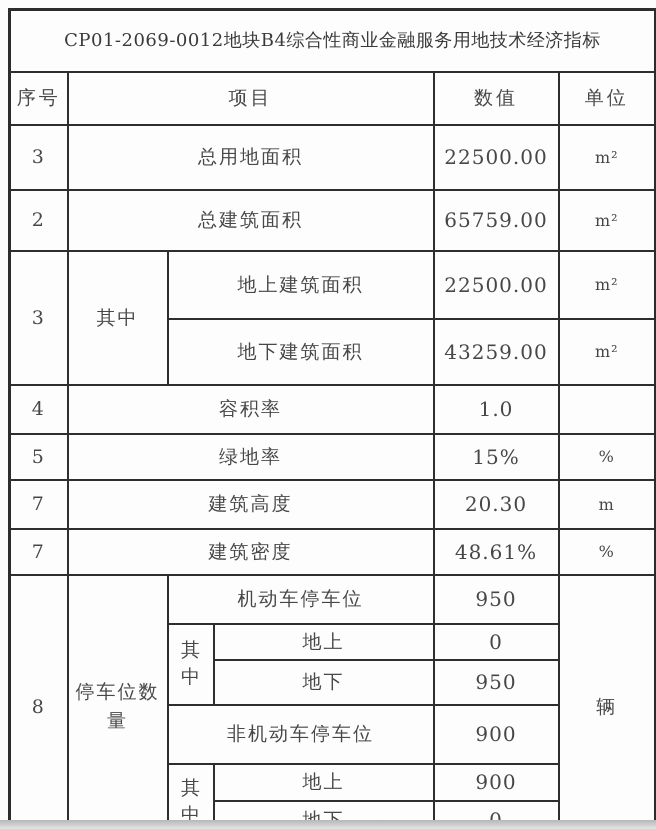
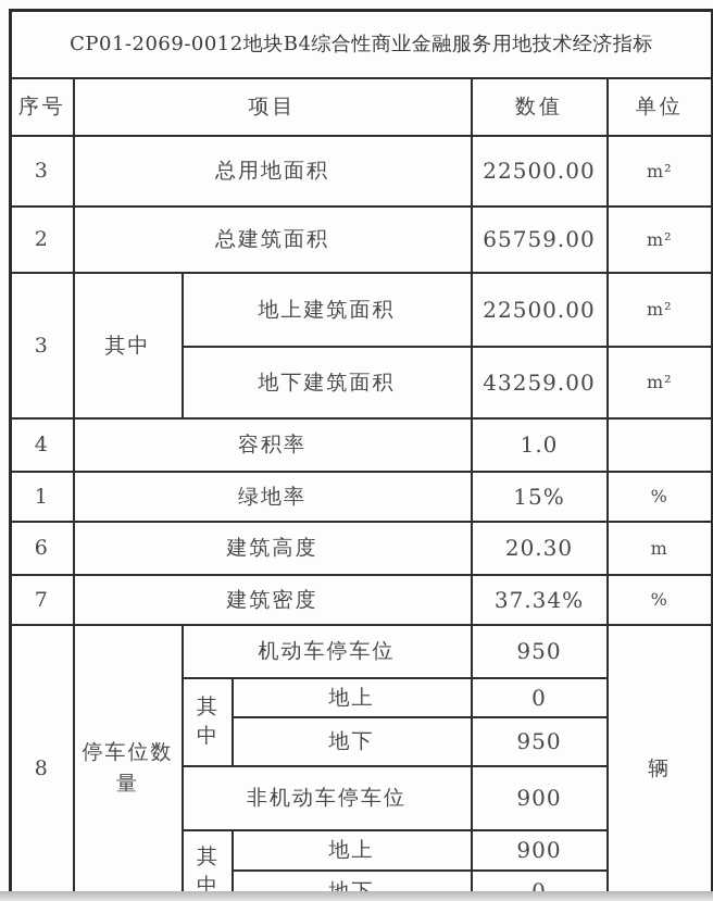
  CP01-2069-0012地块B4综合性商业金融服务用地技术经济指标
  序号	项目	数值	单位
  3	总用地面积	22500.00	m²
  2	总建筑面积	65759.00	m²
  3	其中	地上建筑面积	22500.00	m²
  地下建筑面积	43259.00	m²
  4	容积率	1.0
- 5	绿地率	15%	%
+ 1	绿地率	15%	%
- 7	建筑高度	20.30	m
+ 6	建筑高度	20.30	m
- 7	建筑密度	48.61%	%
+ 7	建筑密度	37.34%	%
  8	停车位数量	机动车停车位	950	辆
  其中	地上	0
  地下	950
  非机动车停车位	900
  其中	地上	900
